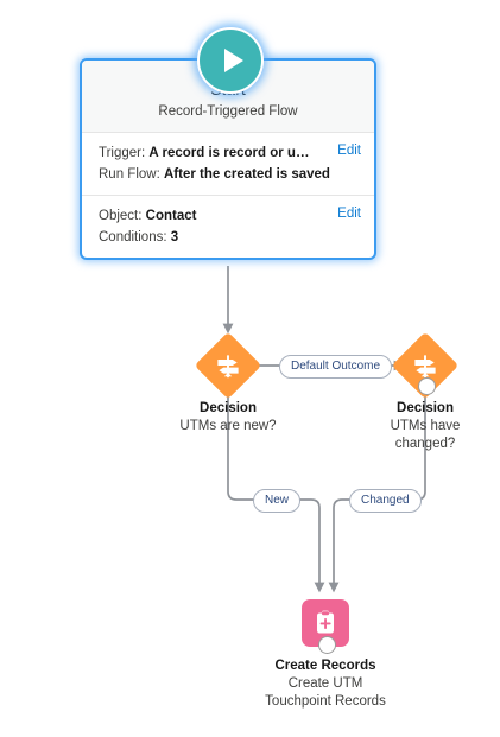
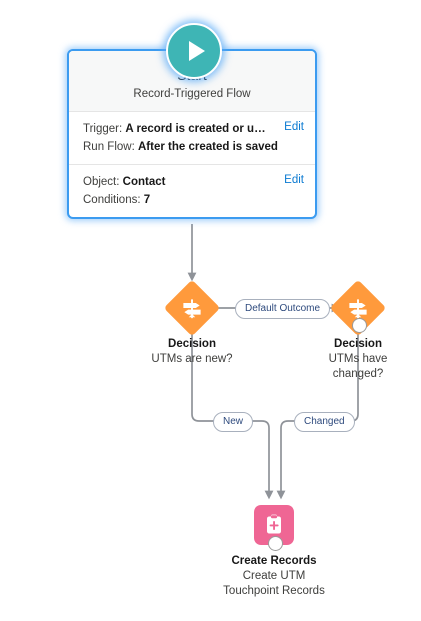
  Record-Triggered Flow
- Trigger: A record is record or u…
+ Trigger: A record is created or u…
  Run Flow: After the created is saved
  Edit
  Object: Contact
- Conditions: 3
+ Conditions: 7
  Edit
  Decision
  UTMs are new?
  Decision
  UTMs have changed?
  Create Records
  Create UTM Touchpoint Records
  Default Outcome
  New
  Changed
